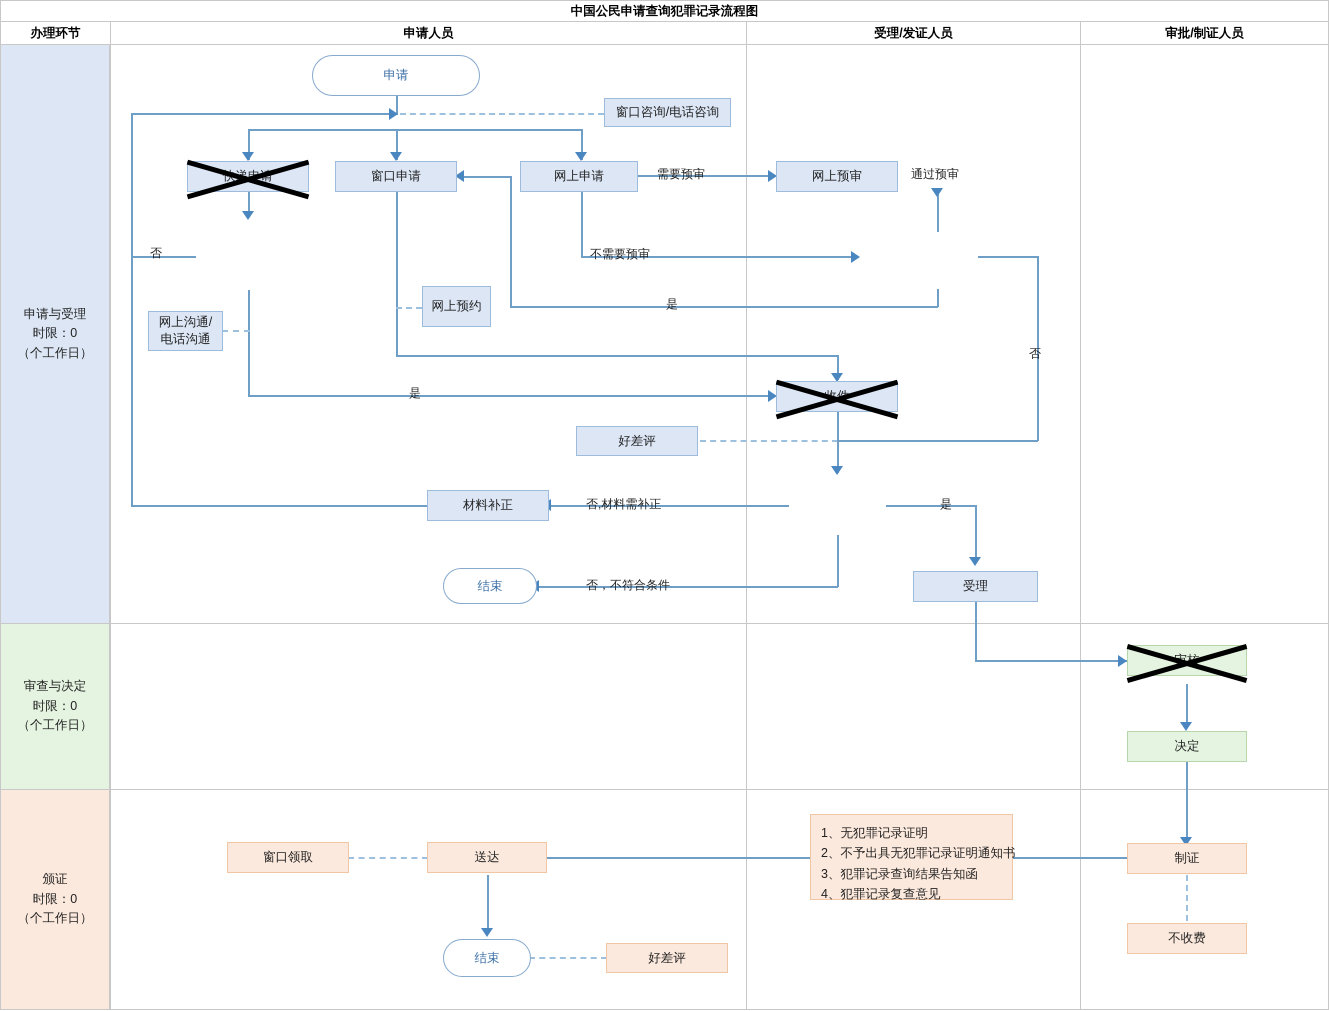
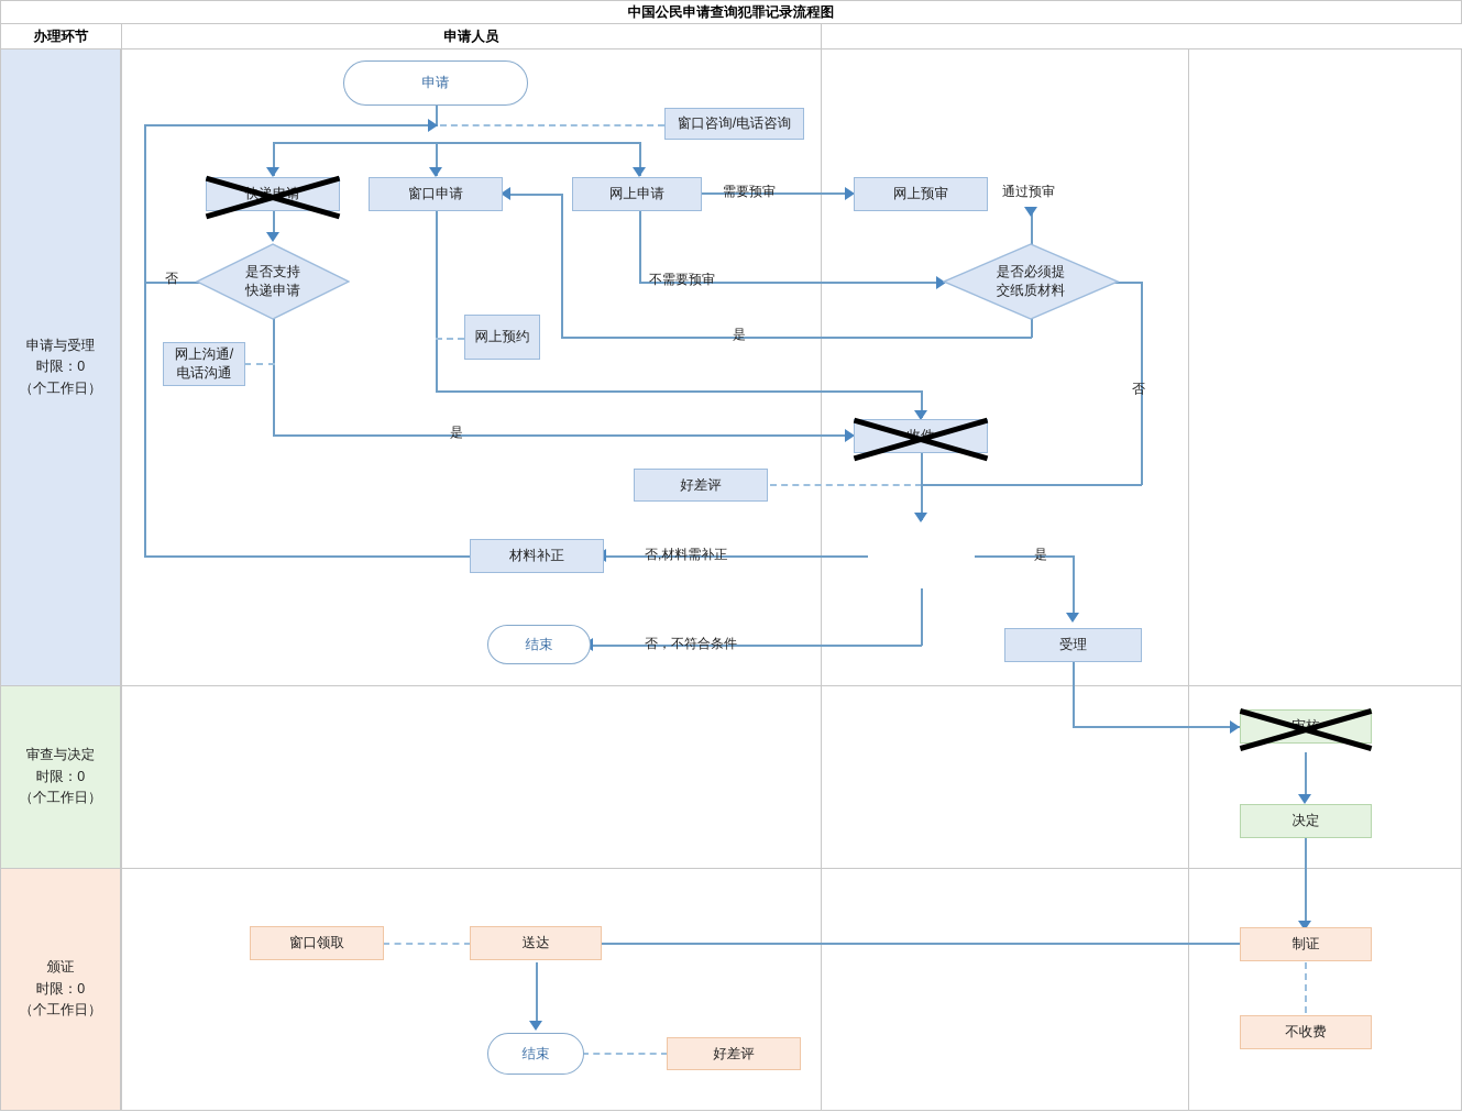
  中国公民申请查询犯罪记录流程图
  办理环节
  申请人员
- 受理/发证人员
- 审批/制证人员
  申请与受理
  时限：0
  （个工作日）
  审查与决定
  时限：0
  （个工作日）
  颁证
  时限：0
  （个工作日）
  否
  是
  需要预审
  通过预审
  不需要预审
  是
  是
  否,材料需补正
  否，不符合条件
  申请
  窗口咨询/电话咨询
  窗口申请
  网上申请
  网上预审
+ 是否支持
+ 快递申请
+ 是否必须提
+ 交纸质材料
  网上沟通/
  电话沟通
  网上预约
  好差评
  材料补正
  结束
  受理
  决定
- 1、无犯罪记录证明
- 2、不予出具无犯罪记录证明通知书
- 3、犯罪记录查询结果告知函
- 4、犯罪记录复查意见
  制证
  不收费
  窗口领取
  送达
  结束
  好差评
